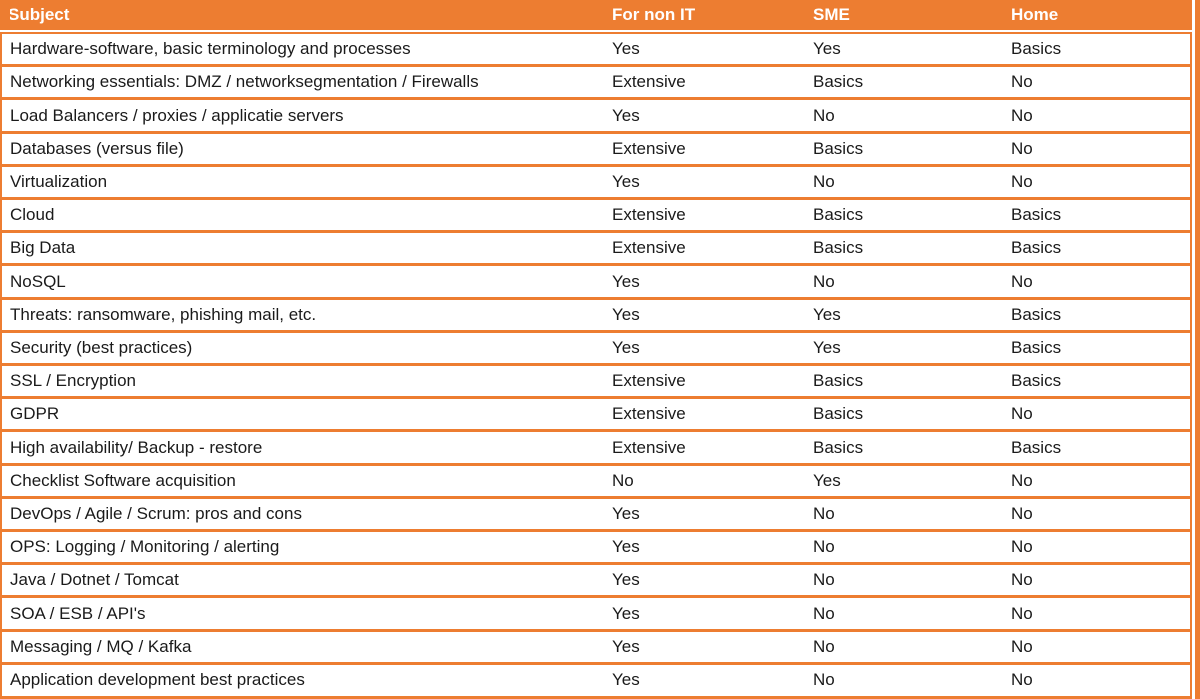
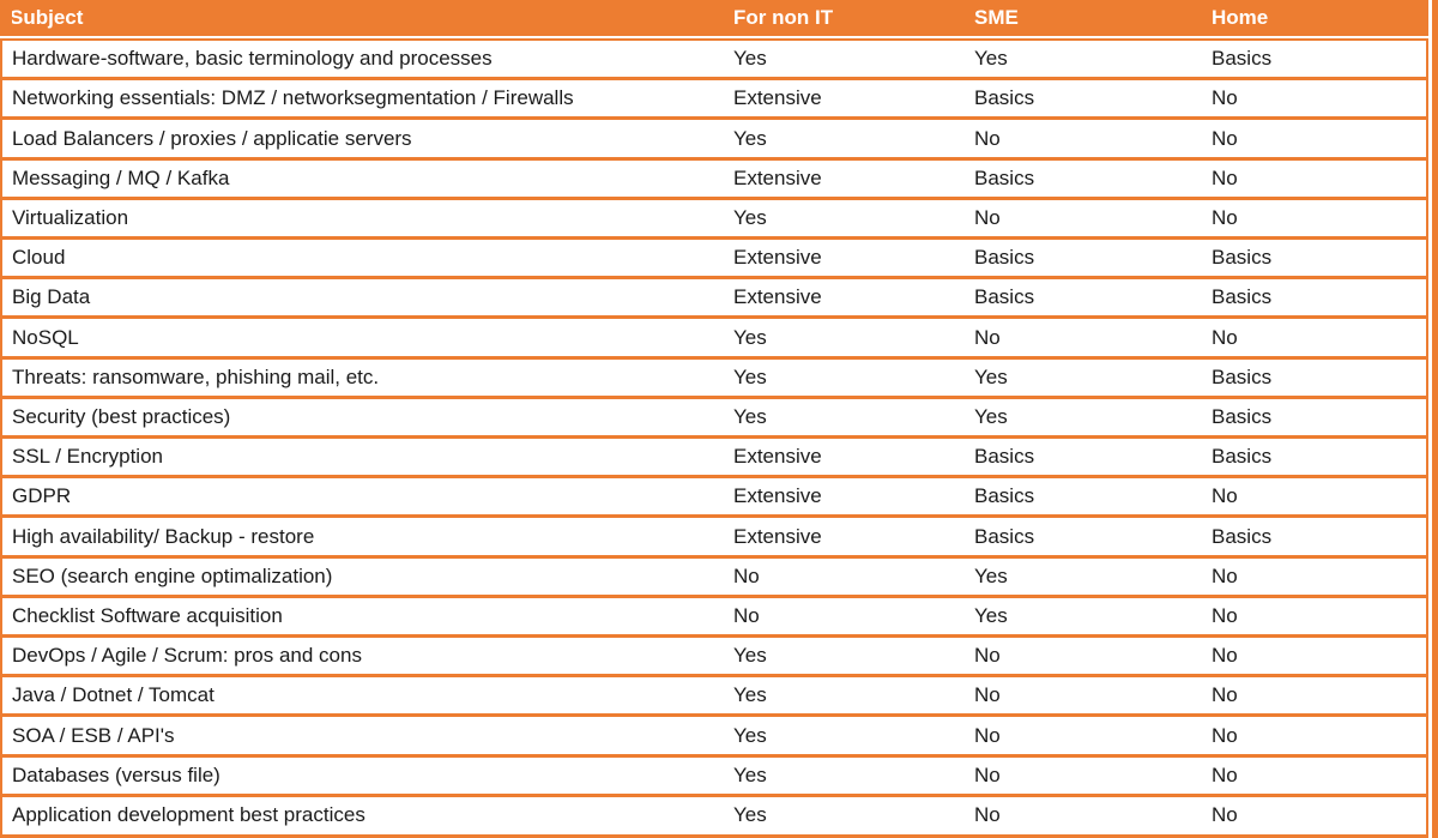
  Subject	For non IT	SME	Home
  Hardware-software, basic terminology and processes	Yes	Yes	Basics
  Networking essentials: DMZ / networksegmentation / Firewalls	Extensive	Basics	No
  Load Balancers / proxies / applicatie servers	Yes	No	No
- Databases (versus file)	Extensive	Basics	No
+ Messaging / MQ / Kafka	Extensive	Basics	No
  Virtualization	Yes	No	No
  Cloud	Extensive	Basics	Basics
  Big Data	Extensive	Basics	Basics
  NoSQL	Yes	No	No
  Threats: ransomware, phishing mail, etc.	Yes	Yes	Basics
  Security (best practices)	Yes	Yes	Basics
  SSL / Encryption	Extensive	Basics	Basics
  GDPR	Extensive	Basics	No
  High availability/ Backup - restore	Extensive	Basics	Basics
+ SEO (search engine optimalization)	No	Yes	No
  Checklist Software acquisition	No	Yes	No
  DevOps / Agile / Scrum: pros and cons	Yes	No	No
- OPS: Logging / Monitoring / alerting	Yes	No	No
  Java / Dotnet / Tomcat	Yes	No	No
  SOA / ESB / API's	Yes	No	No
- Messaging / MQ / Kafka	Yes	No	No
+ Databases (versus file)	Yes	No	No
  Application development best practices	Yes	No	No
